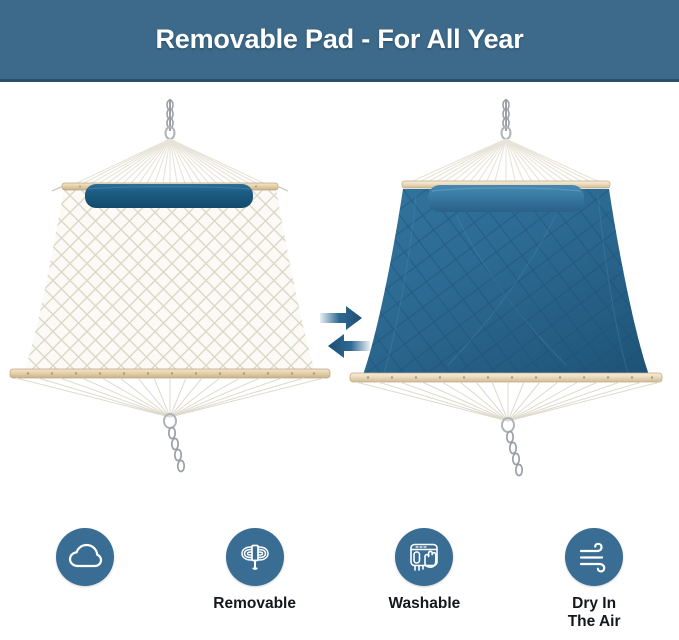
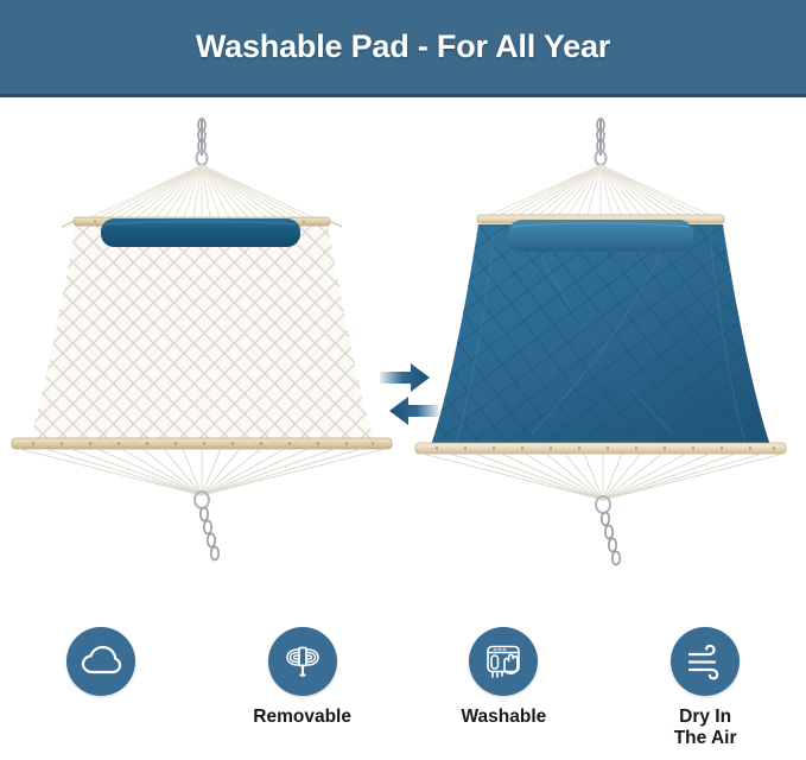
- Removable Pad - For All Year
+ Washable Pad - For All Year
  Removable
  Washable
  Dry In
  The Air
